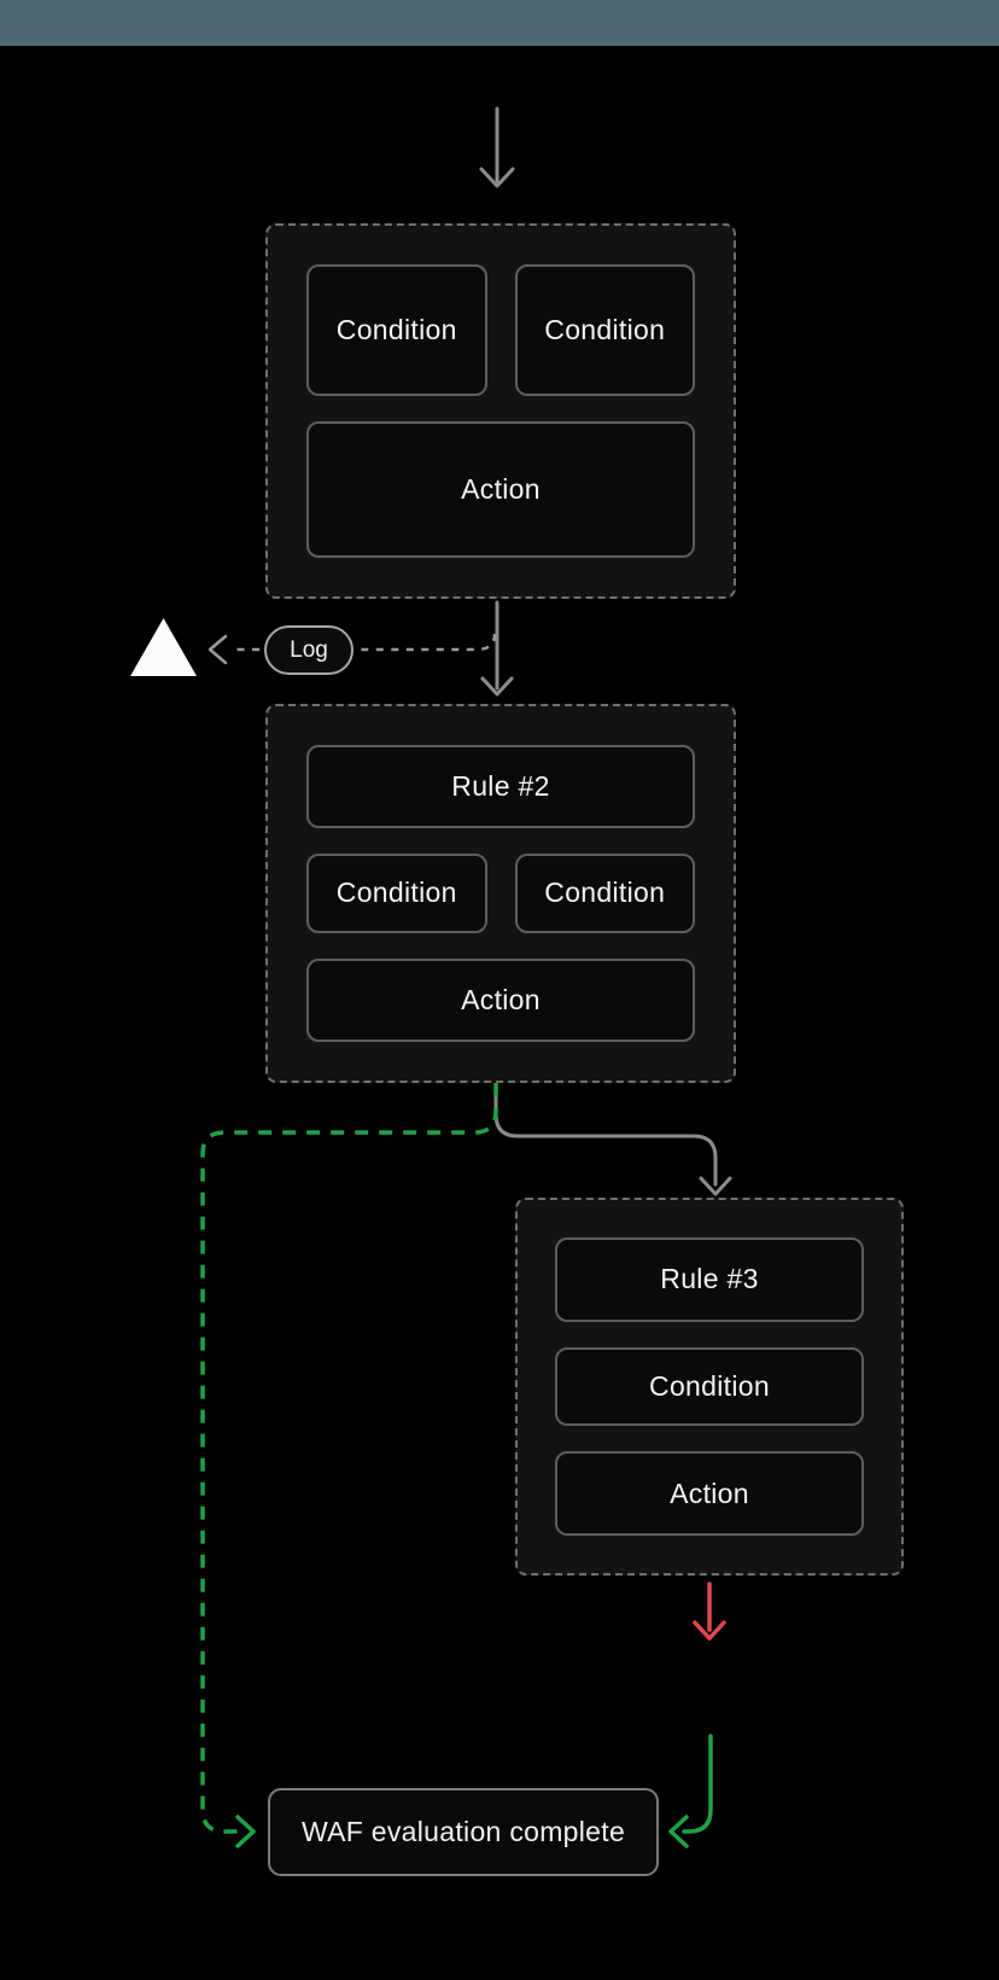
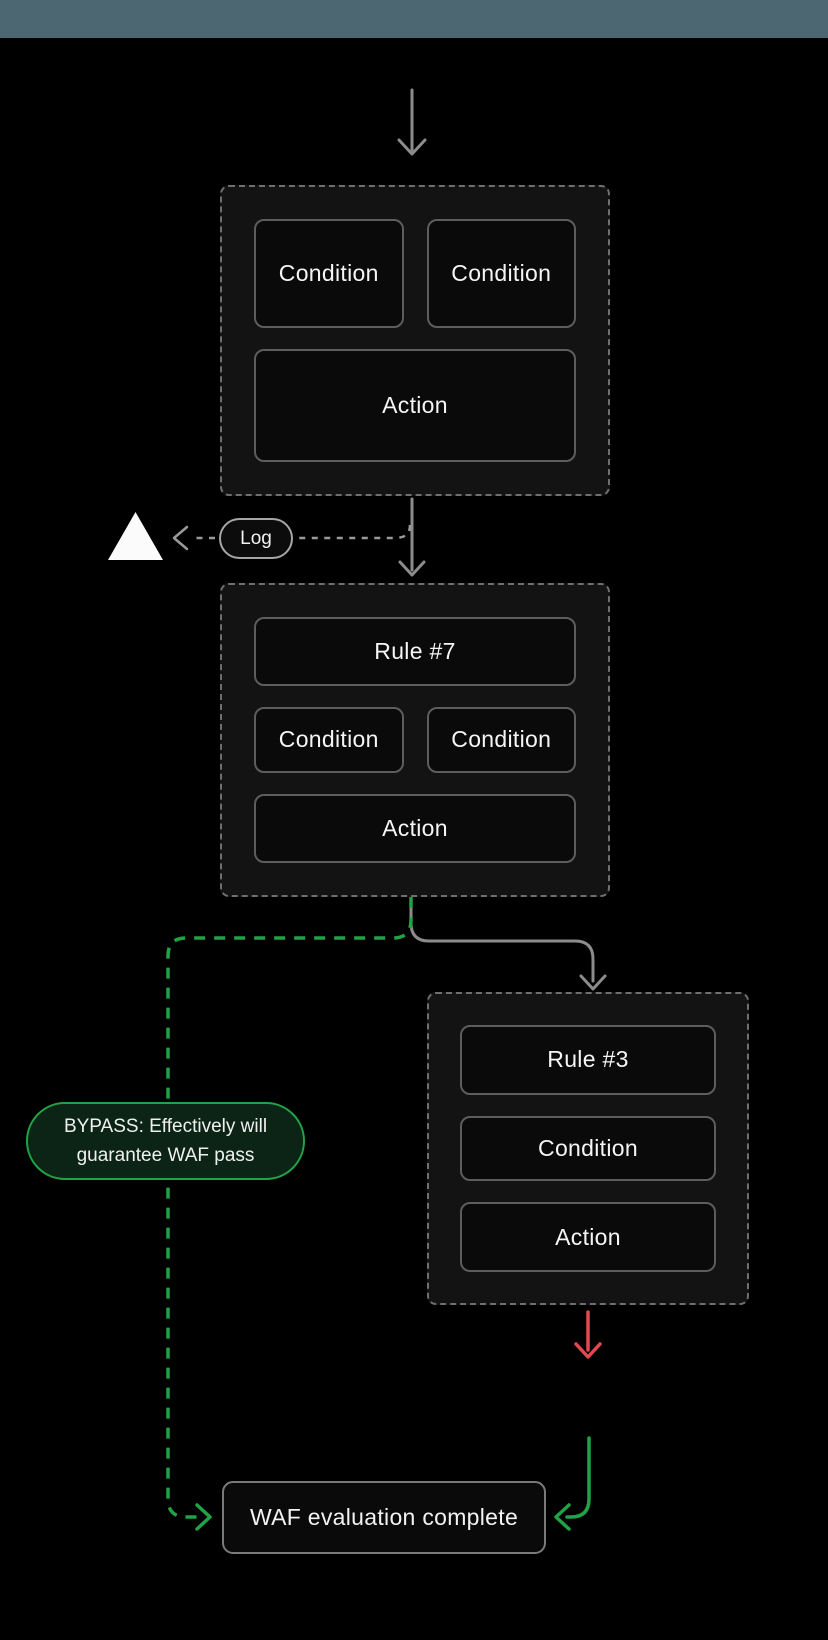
  Condition
  Condition
  Action
  Log
- Rule #2
+ Rule #7
  Condition
  Condition
  Action
  Rule #3
  Condition
  Action
+ BYPASS: Effectively will
+ guarantee WAF pass
  WAF evaluation complete
